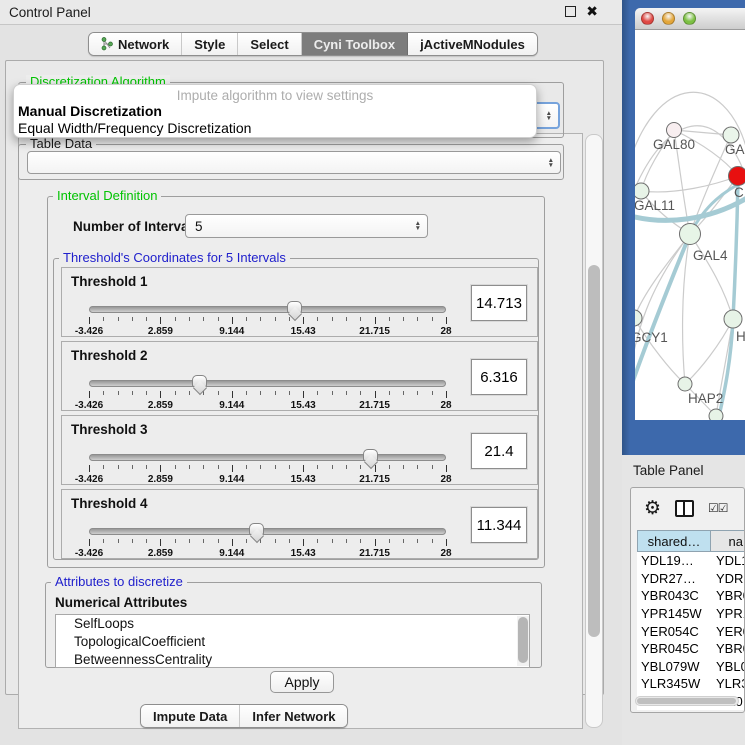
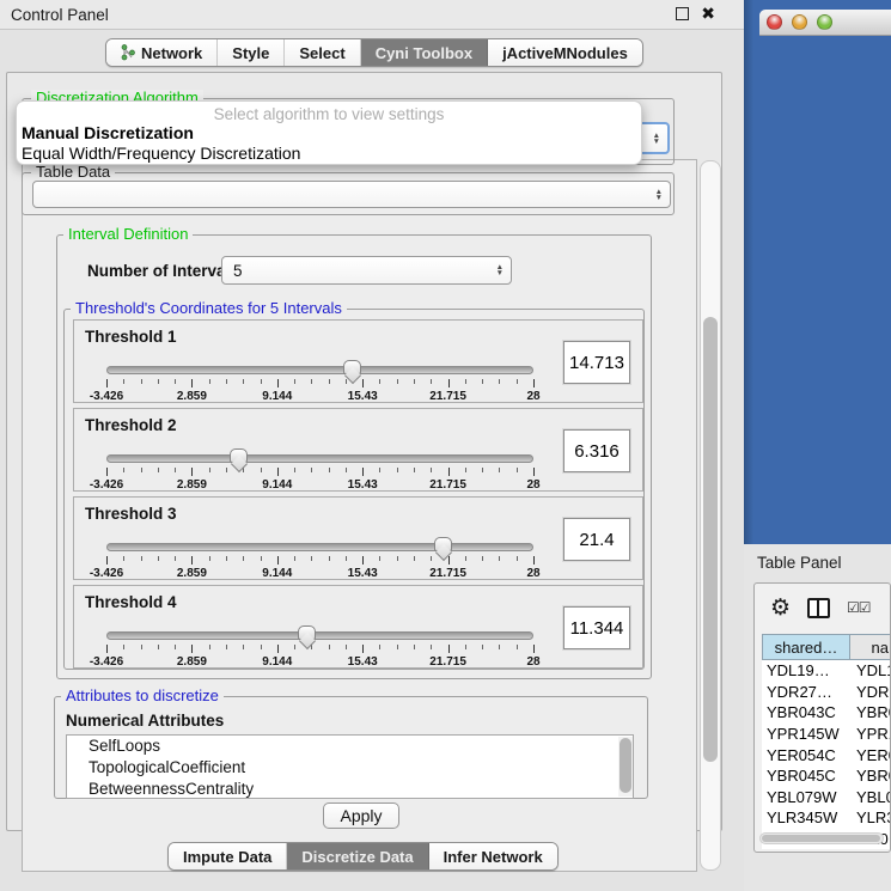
  Control Panel
  ✖
  Network
  Style
  Select
  Cyni Toolbox
  jActiveMNodules
  Discretization Algorithm
- Impute algorithm to view settings
+ Select algorithm to view settings
  Manual Discretization
  Equal Width/Frequency Discretization
  Table Data
  Interval Definition
  Number of Interv
  5
  Threshold's Coordinates for 5 Intervals
  Threshold 1
  -3.426
  2.859
  9.144
  15.43
  21.715
  28
  14.713
  Threshold 2
  -3.426
  2.859
  9.144
  15.43
  21.715
  28
  6.316
  Threshold 3
  -3.426
  2.859
  9.144
  15.43
  21.715
  28
  21.4
  Threshold 4
  -3.426
  2.859
  9.144
  15.43
  21.715
  28
  11.344
  Attributes to discretize
  Numerical Attributes
  SelfLoops
  TopologicalCoefficient
  BetweennessCentrality
  Apply
  Impute Data
+ Discretize Data
  Infer Network
- GAL80
- GA
- C
- GAL11
- GAL4
- GCY1
- H
- HAP2
  Table Panel
  ⚙
  ☑☑
  shared…
  na
  YDL19…
  YDL
  YDR27…
  YDR
  YBR043C
  YBR
  YPR145W
  YPR
  YER054C
  YER
  YBR045C
  YBR
  YBL079W
  YBL
  YLR345W
  YLR
